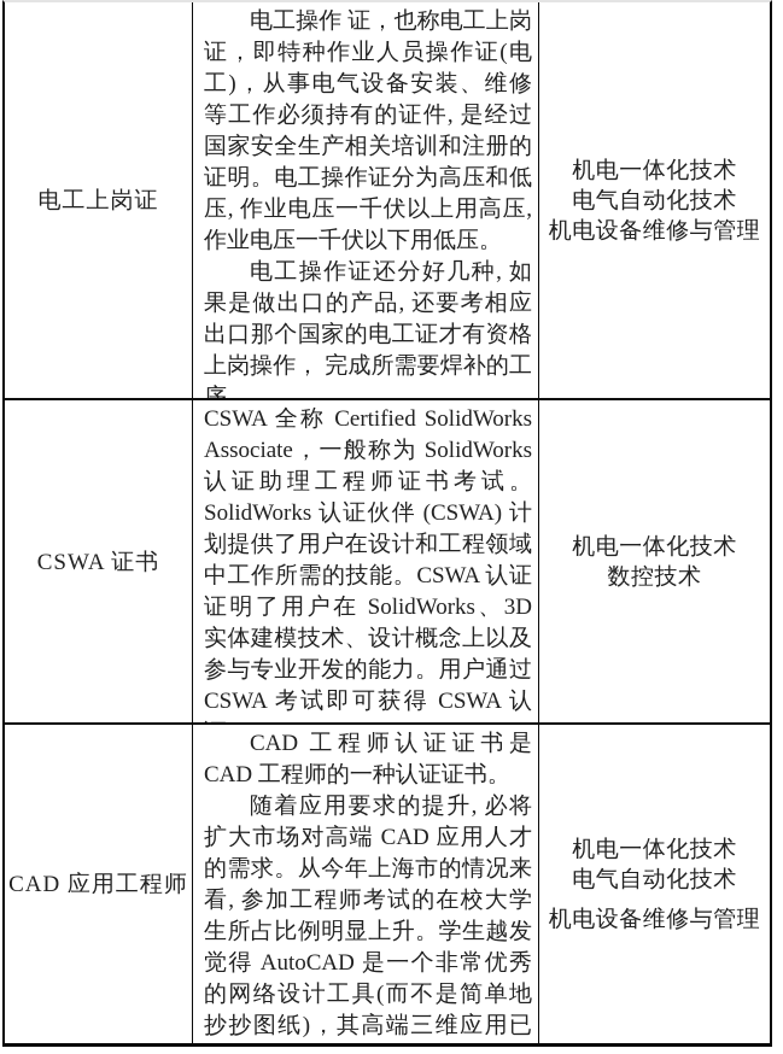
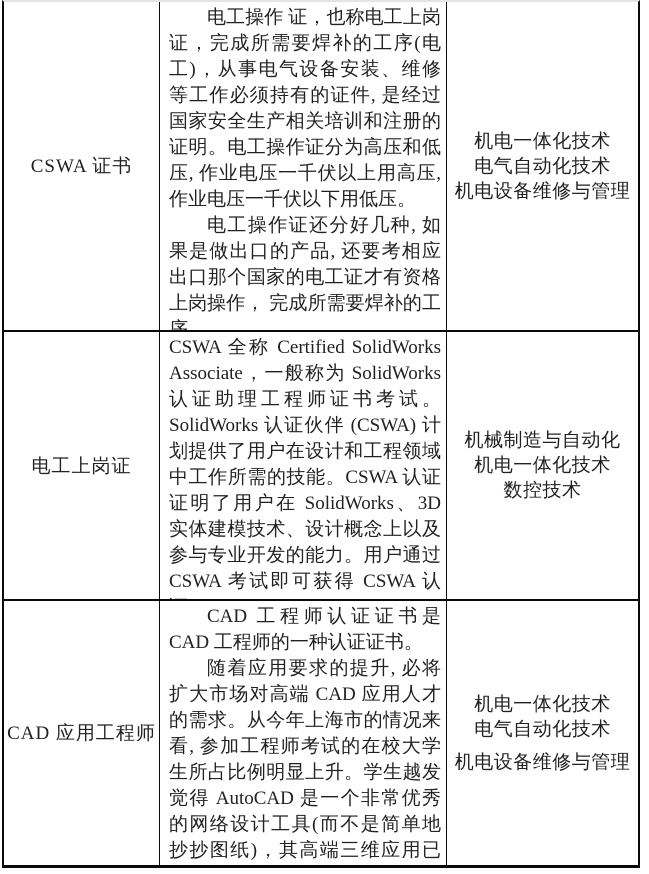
- 电工上岗证
+ CSWA 证书
- 电工操作 证，也称电工上岗证，即特种作业人员操作证(电工)，从事电气设备安装、维修等工作必须持有的证件, 是经过国家安全生产相关培训和注册的证明。电工操作证分为高压和低压, 作业电压一千伏以上用高压, 作业电压一千伏以下用低压。
+ 电工操作 证，也称电工上岗证，完成所需要焊补的工序(电工)，从事电气设备安装、维修等工作必须持有的证件, 是经过国家安全生产相关培训和注册的证明。电工操作证分为高压和低压, 作业电压一千伏以上用高压, 作业电压一千伏以下用低压。
  电工操作证还分好几种, 如果是做出口的产品, 还要考相应出口那个国家的电工证才有资格上岗操作， 完成所需要焊补的工序。
  机电一体化技术
  电气自动化技术
  机电设备维修与管理
- CSWA 证书
+ 电工上岗证
  CSWA 全称 Certified SolidWorks Associate，一般称为 SolidWorks 认证助理工程师证书考试。SolidWorks 认证伙伴 (CSWA) 计划提供了用户在设计和工程领域中工作所需的技能。CSWA 认证证明了用户在 SolidWorks、3D 实体建模技术、设计概念上以及参与专业开发的能力。用户通过 CSWA 考试即可获得 CSWA 认
+ 机械制造与自动化
  机电一体化技术
  数控技术
  CAD 应用工程师
  CAD 工程师认证证书是 CAD 工程师的一种认证证书。
  随着应用要求的提升, 必将扩大市场对高端 CAD 应用人才的需求。从今年上海市的情况来看, 参加工程师考试的在校大学生所占比例明显上升。学生越发觉得 AutoCAD 是一个非常优秀的网络设计工具(而不是简单地抄抄图纸)，其高端三维应用已
  机电一体化技术
  电气自动化技术
  机电设备维修与管理
